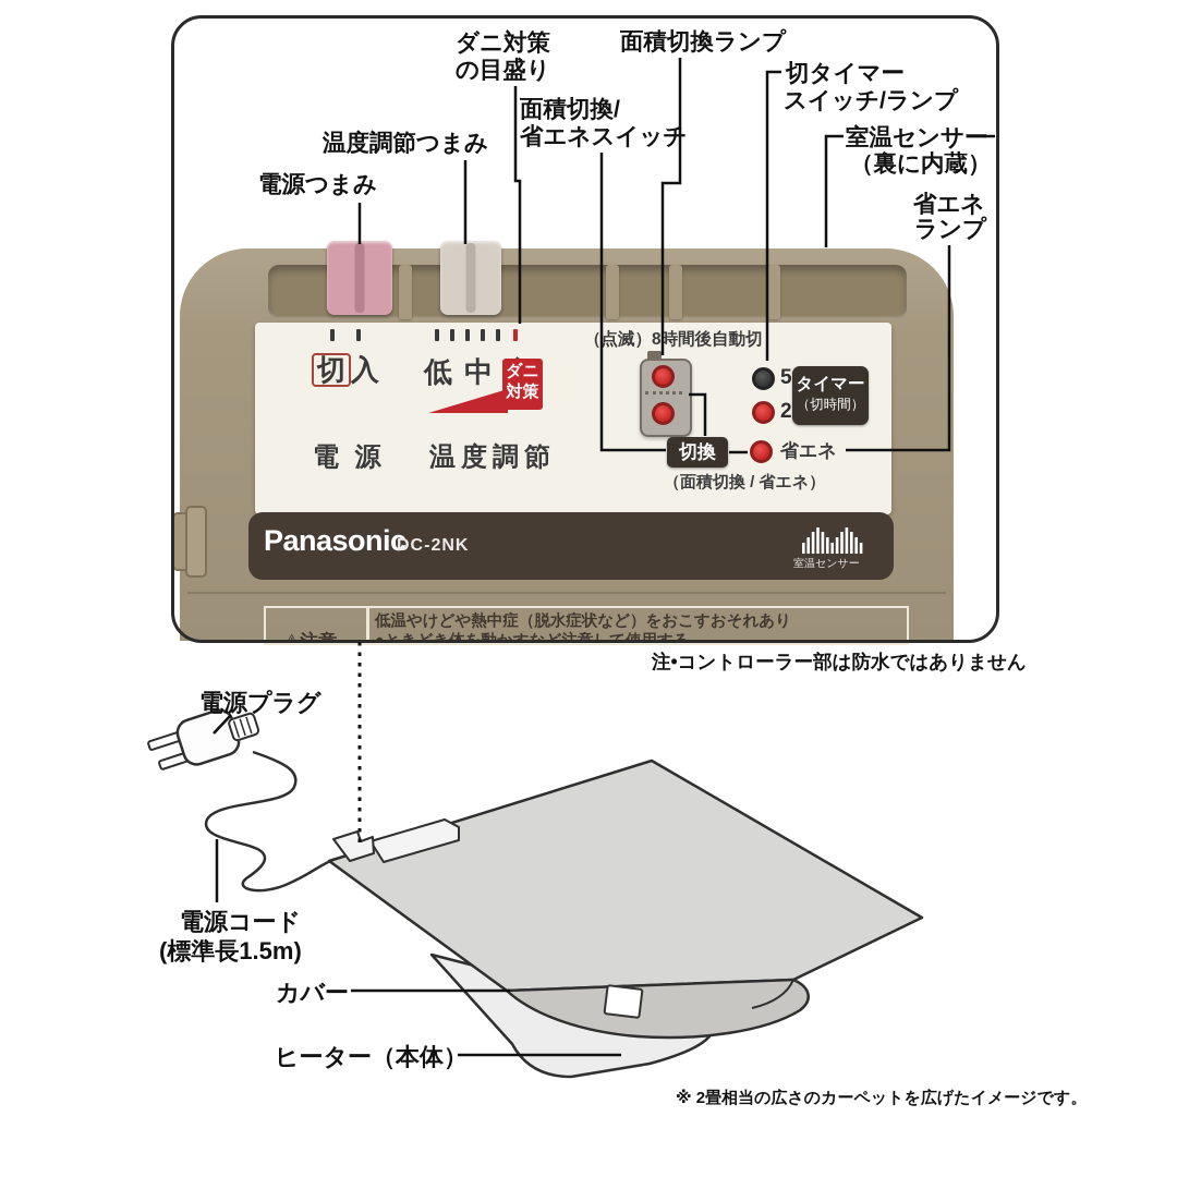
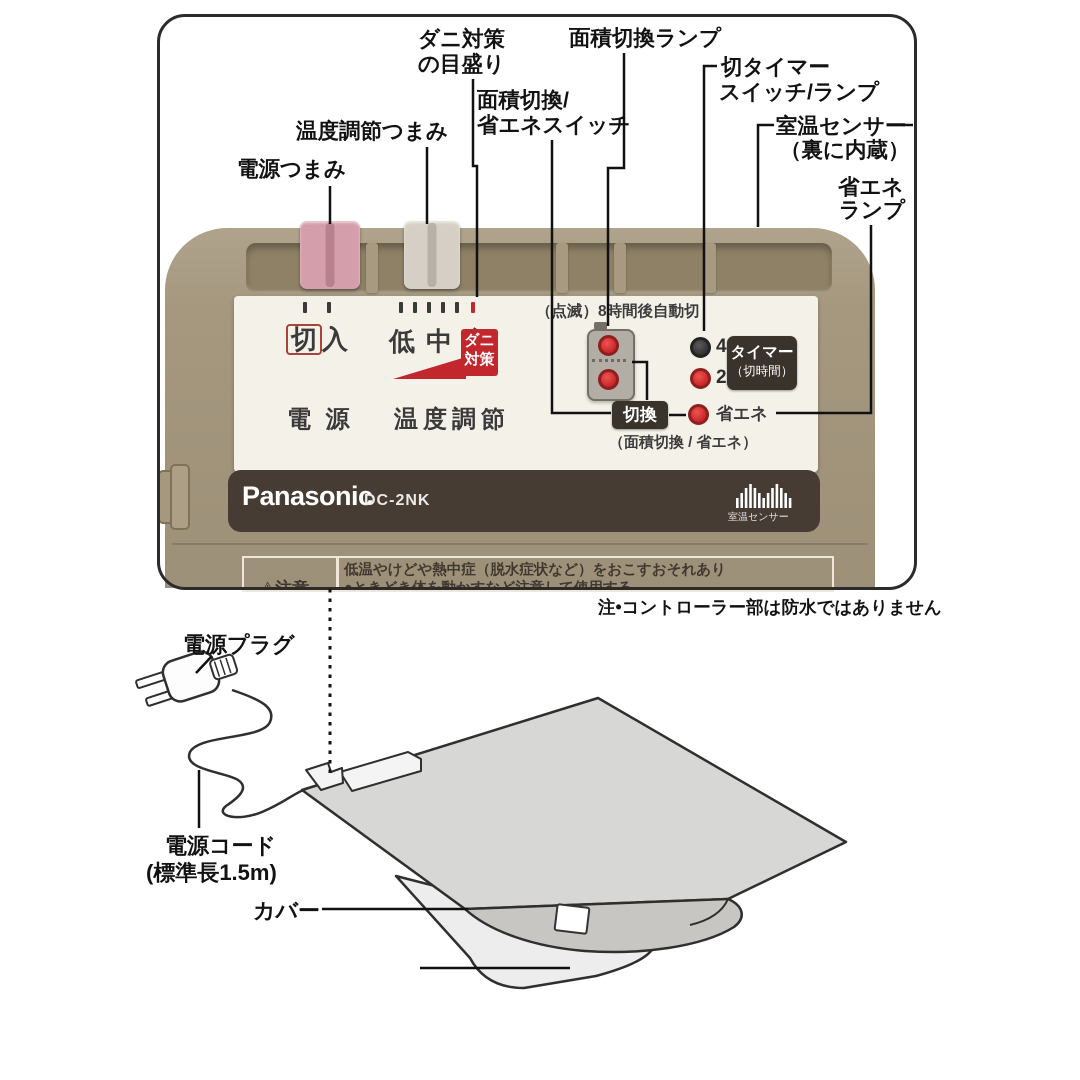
  切 入
  ダニ
  対策
  電 源
  温度調節
  （点滅）8時間後自動切
  切換
- 5
+ 4
  2
  タイマー
  （切時間）
  省エネ
  （面積切換 / 省エネ）
  Panasonic
  DC-2NK
  室温センサー
  ⚠注意
  低温やけどや熱中症（脱水症状など）をおこすおそれあり
  ●ときどき体を動かすなど注意して使用する。
  ダニ対策
  の目盛り
  面積切換ランプ
  面積切換/
  省エネスイッチ
  温度調節つまみ
  電源つまみ
  切タイマー
  スイッチ/ランプ
  室温センサー
  （裏に内蔵）
  省エネ
  ランプ
  注•コントローラー部は防水ではありません
  電源プラグ
  電源コード
  (標準長1.5m)
  カバー
- ヒーター（本体）
- ※ 2畳相当の広さのカーペットを広げたイメージです。
